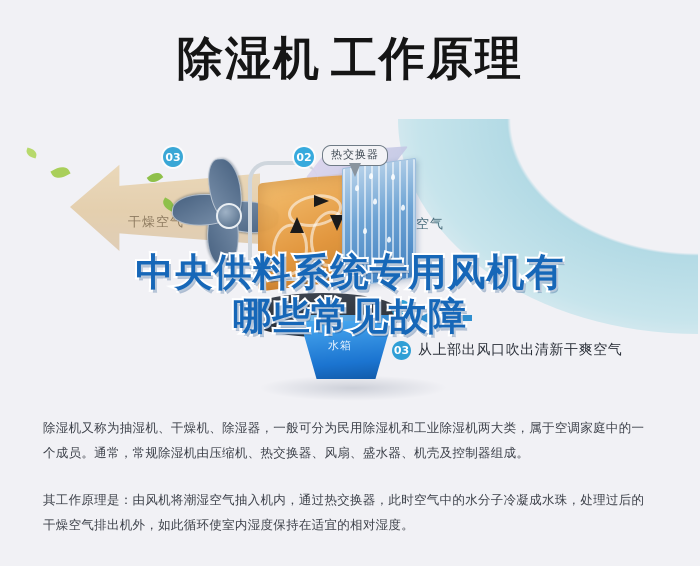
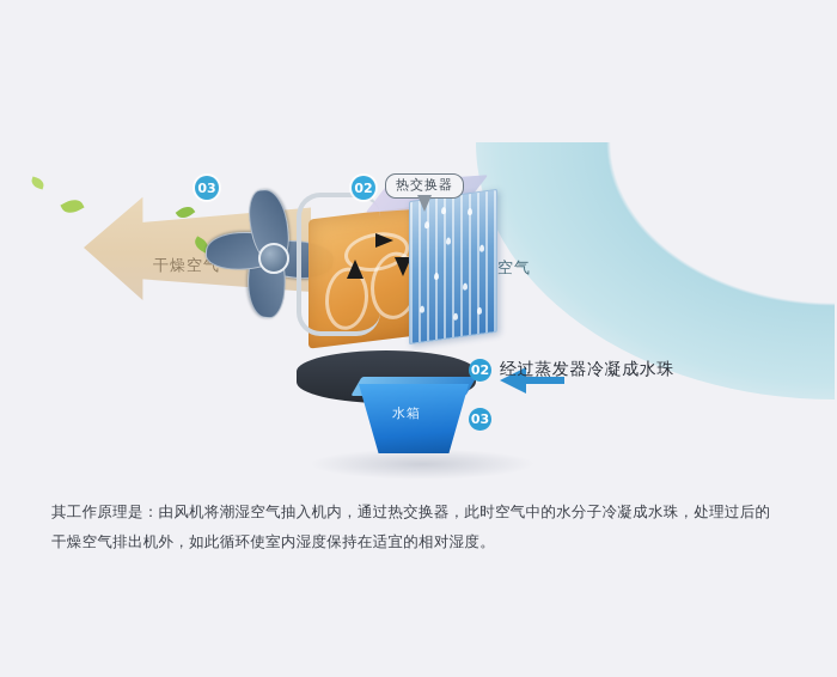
- 除湿机 工作原理
  干燥空气
  03
  02
  热交换器
  水箱
  02
+ 经过蒸发器冷凝成水珠
  03
- 从上部出风口吹出清新干爽空气
- 中央供料系统专用风机有
- 哪些常见故障
- 除湿机又称为抽湿机、干燥机、除湿器，一般可分为民用除湿机和工业除湿机两大类，属于空调家庭中的一个成员。通常，常规除湿机由压缩机、热交换器、风扇、盛水器、机壳及控制器组成。
  其工作原理是：由风机将潮湿空气抽入机内，通过热交换器，此时空气中的水分子冷凝成水珠，处理过后的干燥空气排出机外，如此循环使室内湿度保持在适宜的相对湿度。
